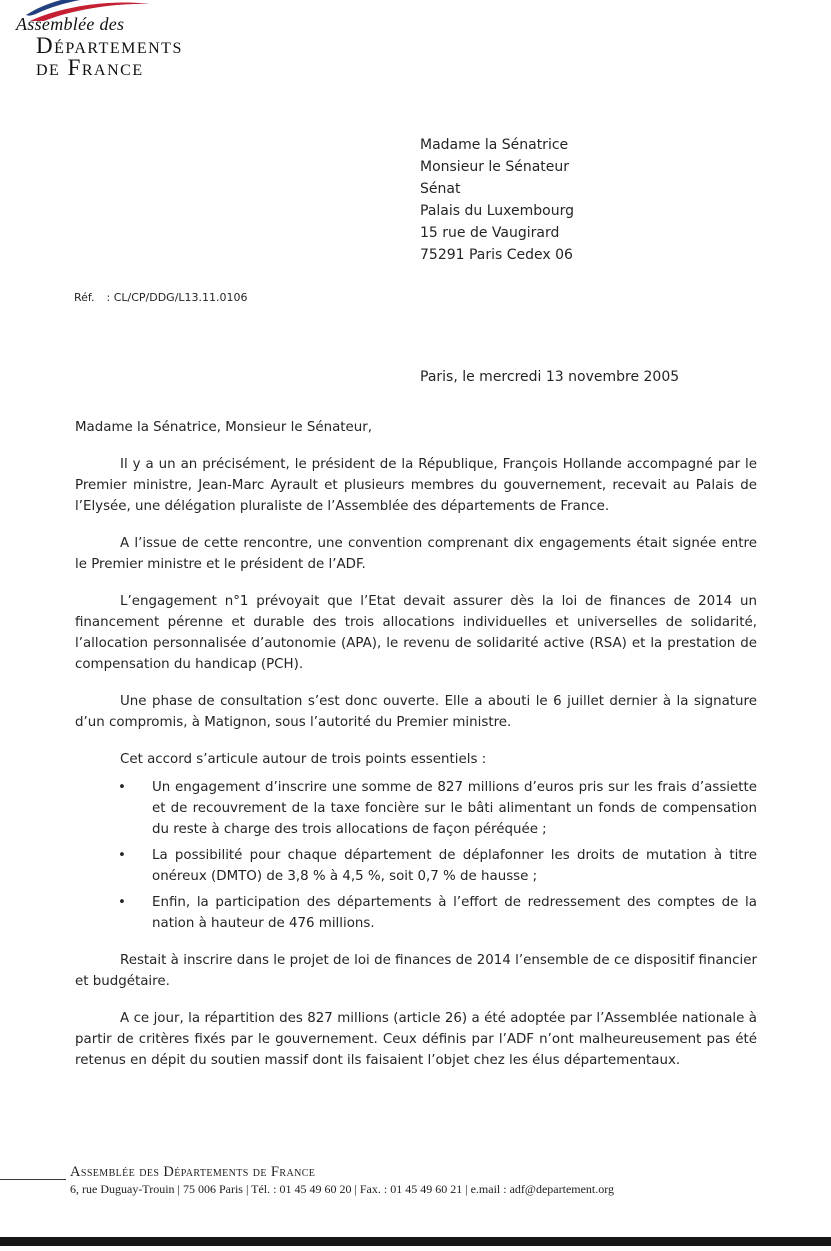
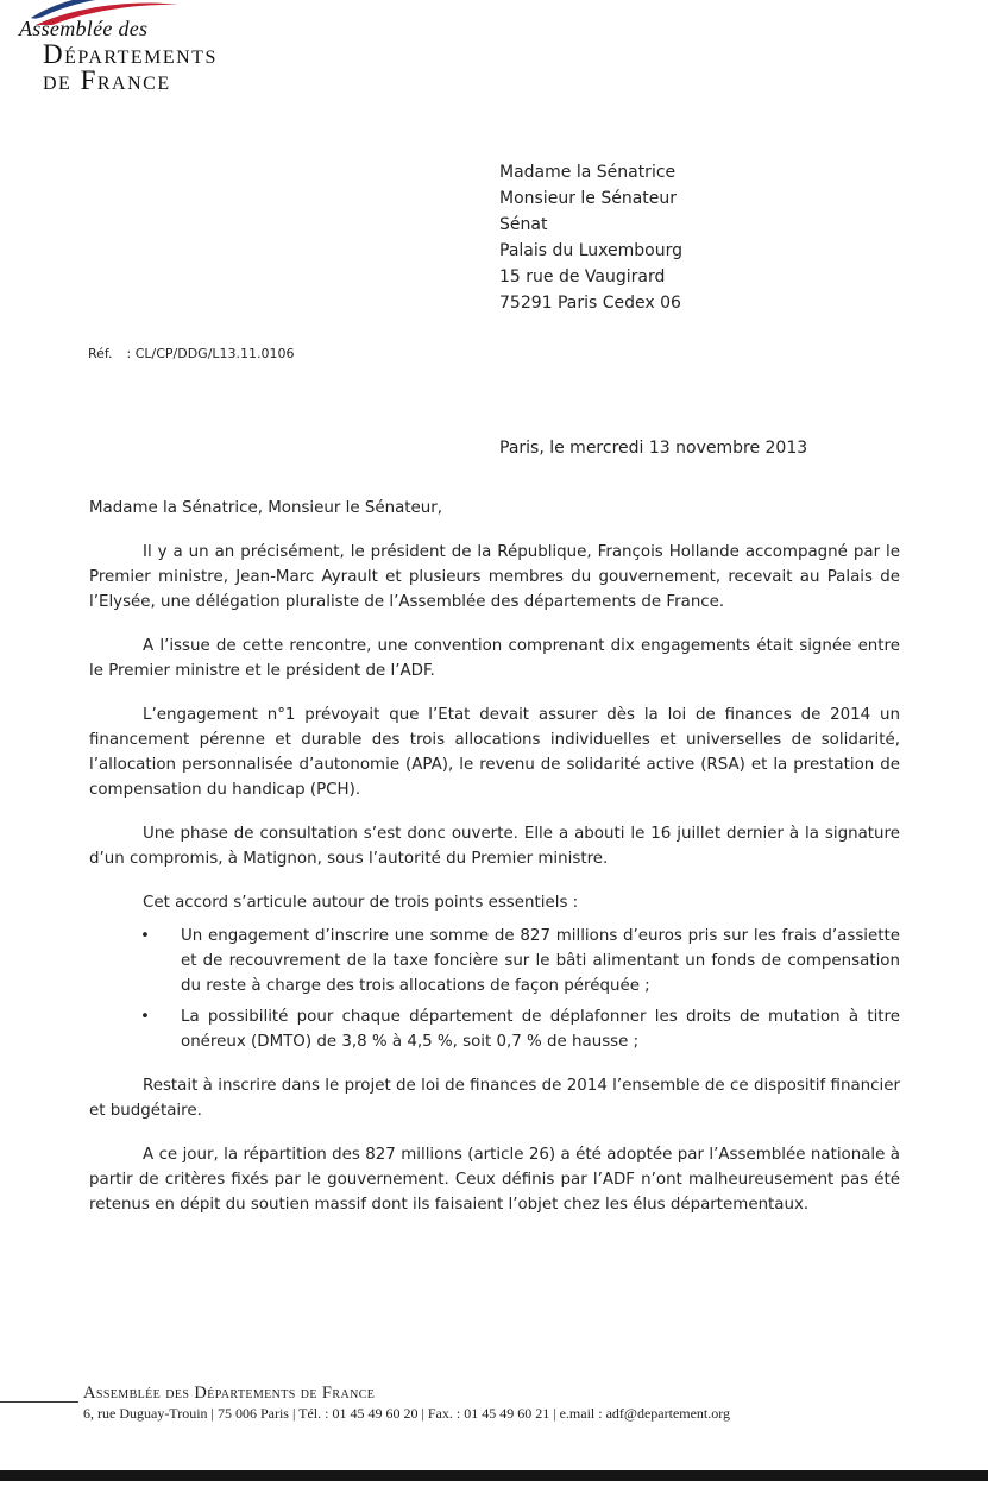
  Assemblée des
  Départements
  de France
  Madame la Sénatrice
  Monsieur le Sénateur
  Sénat
  Palais du Luxembourg
  15 rue de Vaugirard
  75291 Paris Cedex 06
  Réf. : CL/CP/DDG/L13.11.0106
- Paris, le mercredi 13 novembre 2005
+ Paris, le mercredi 13 novembre 2013
  Madame la Sénatrice, Monsieur le Sénateur,
  Il y a un an précisément, le président de la République, François Hollande accompagné par le Premier ministre, Jean-Marc Ayrault et plusieurs membres du gouvernement, recevait au Palais de l’Elysée, une délégation pluraliste de l’Assemblée des départements de France.
  A l’issue de cette rencontre, une convention comprenant dix engagements était signée entre le Premier ministre et le président de l’ADF.
  L’engagement n°1 prévoyait que l’Etat devait assurer dès la loi de finances de 2014 un financement pérenne et durable des trois allocations individuelles et universelles de solidarité, l’allocation personnalisée d’autonomie (APA), le revenu de solidarité active (RSA) et la prestation de compensation du handicap (PCH).
- Une phase de consultation s’est donc ouverte. Elle a abouti le 6 juillet dernier à la signature d’un compromis, à Matignon, sous l’autorité du Premier ministre.
+ Une phase de consultation s’est donc ouverte. Elle a abouti le 16 juillet dernier à la signature d’un compromis, à Matignon, sous l’autorité du Premier ministre.
  Cet accord s’articule autour de trois points essentiels :
  Un engagement d’inscrire une somme de 827 millions d’euros pris sur les frais d’assiette et de recouvrement de la taxe foncière sur le bâti alimentant un fonds de compensation du reste à charge des trois allocations de façon péréquée ;
  La possibilité pour chaque département de déplafonner les droits de mutation à titre onéreux (DMTO) de 3,8 % à 4,5 %, soit 0,7 % de hausse ;
- Enfin, la participation des départements à l’effort de redressement des comptes de la nation à hauteur de 476 millions.
  Restait à inscrire dans le projet de loi de finances de 2014 l’ensemble de ce dispositif financier et budgétaire.
  A ce jour, la répartition des 827 millions (article 26) a été adoptée par l’Assemblée nationale à partir de critères fixés par le gouvernement. Ceux définis par l’ADF n’ont malheureusement pas été retenus en dépit du soutien massif dont ils faisaient l’objet chez les élus départementaux.
  Assemblée des Départements de France
  6, rue Duguay-Trouin | 75 006 Paris | Tél. : 01 45 49 60 20 | Fax. : 01 45 49 60 21 | e.mail : adf@departement.org
